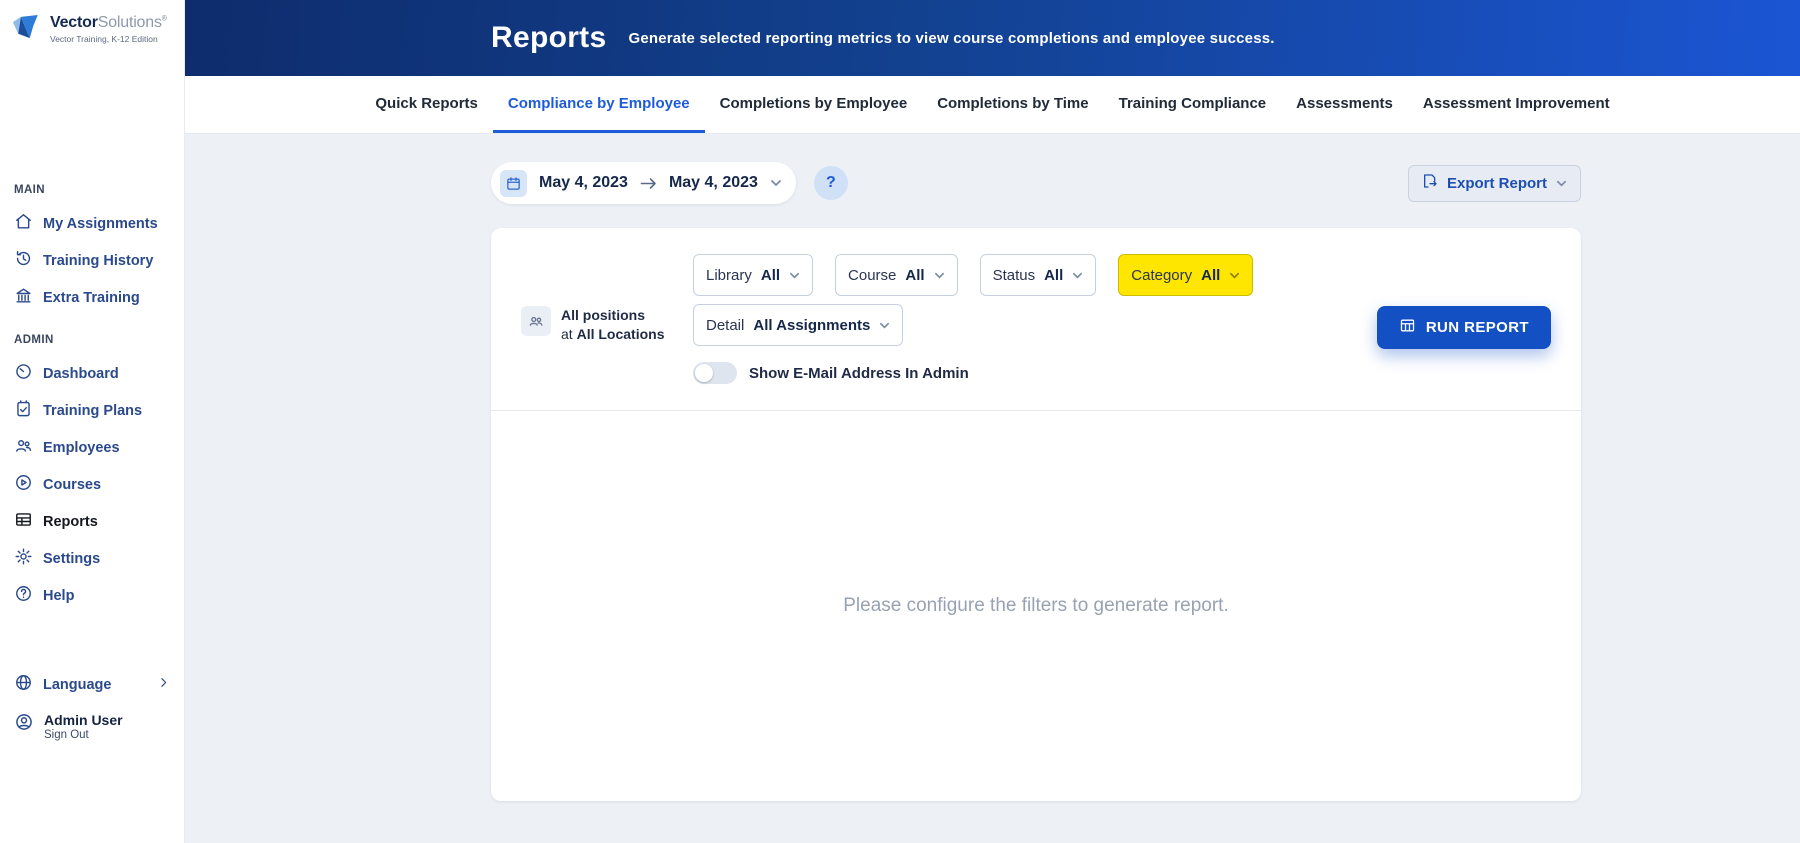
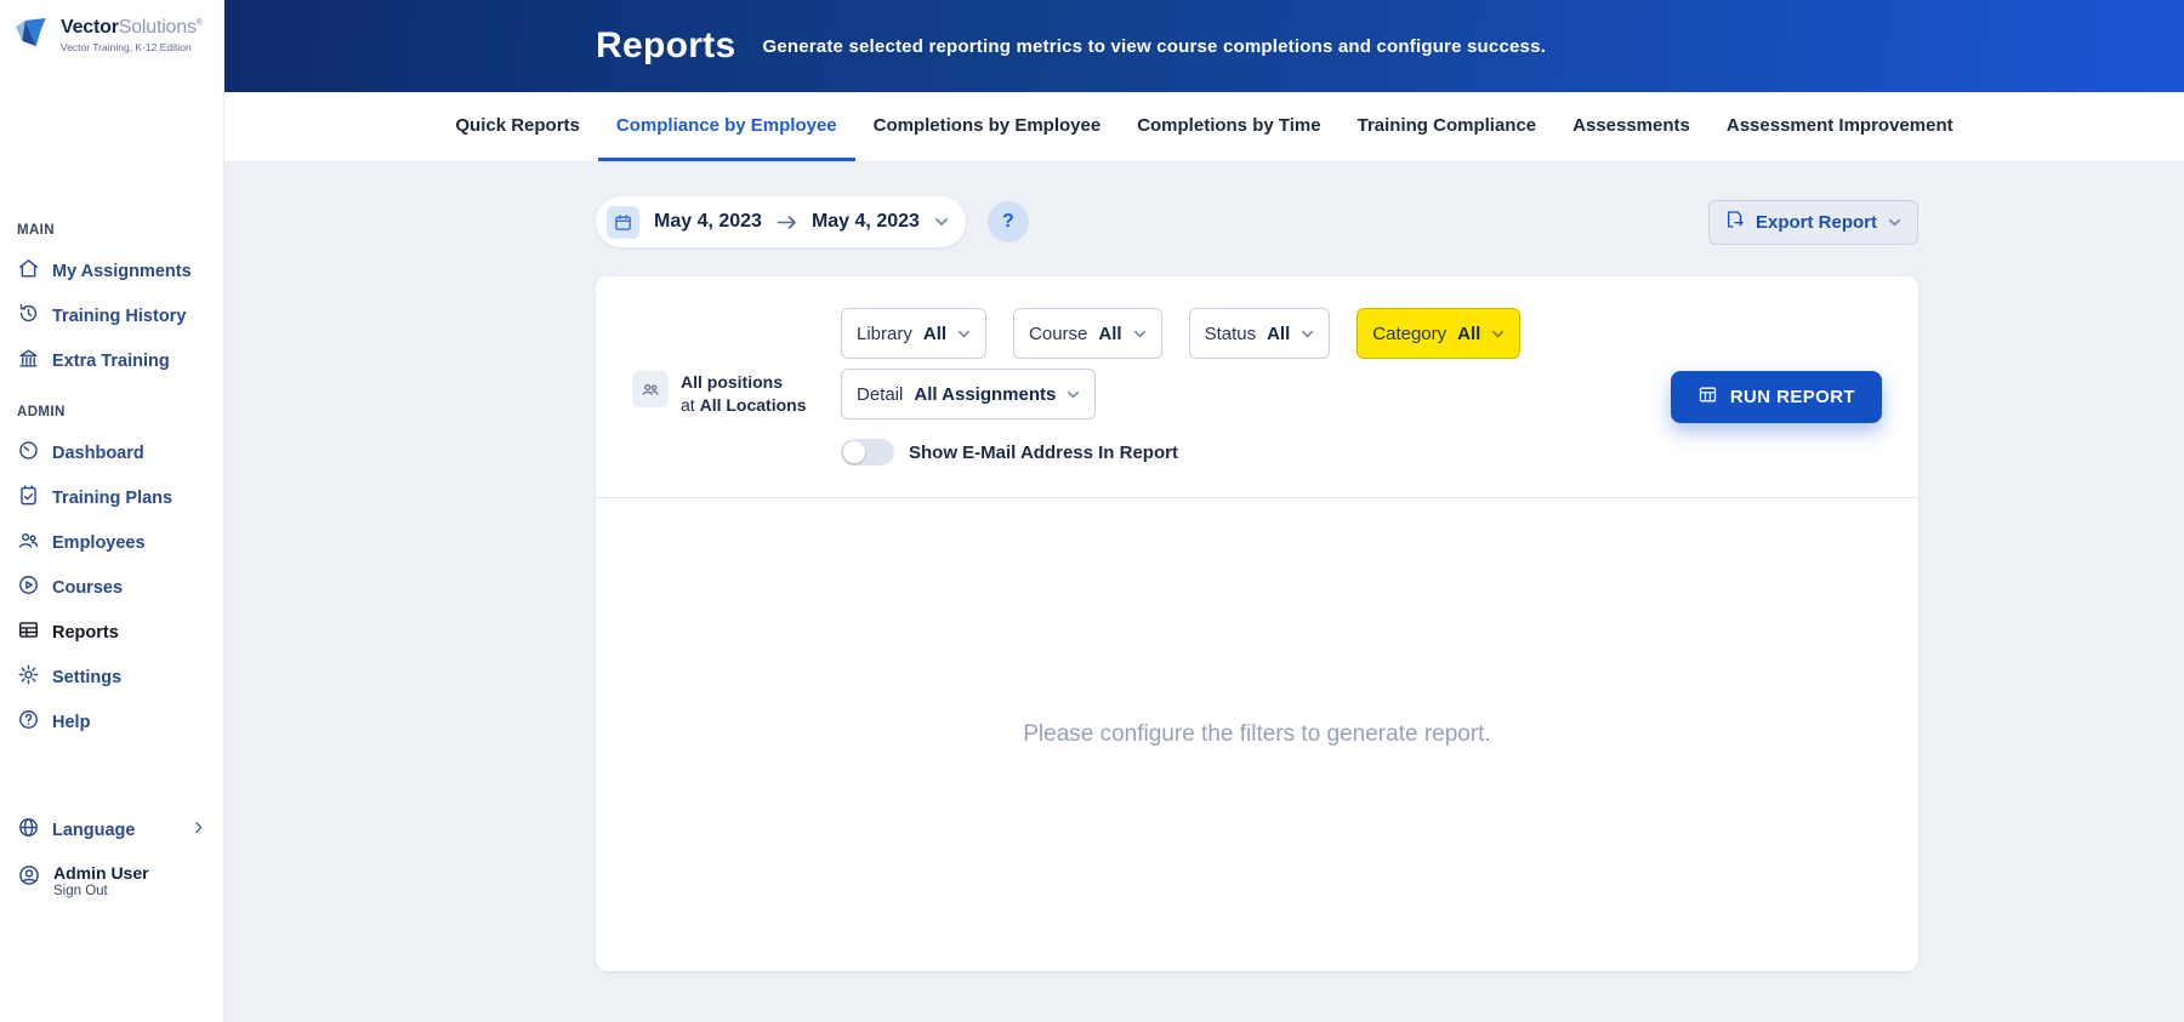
  VectorSolutions
  Vector Training, K-12 Edition
  MAIN
  My Assignments
  Training History
  Extra Training
  ADMIN
  Dashboard
  Training Plans
  Employees
  Courses
  Reports
  Settings
  Help
  Language
  Admin User
  Sign Out
  Reports
- Generate selected reporting metrics to view course completions and employee success.
+ Generate selected reporting metrics to view course completions and configure success.
  Quick Reports
  Compliance by Employee
  Completions by Employee
  Completions by Time
  Training Compliance
  Assessments
  Assessment Improvement
  May 4, 2023
  May 4, 2023
  ?
  Export Report
  All positions
  at All Locations
  Library
  All
  Course
  All
  Status
  All
  Category
  All
  Detail
  All Assignments
- Show E-Mail Address In Admin
+ Show E-Mail Address In Report
  RUN REPORT
  Please configure the filters to generate report.
